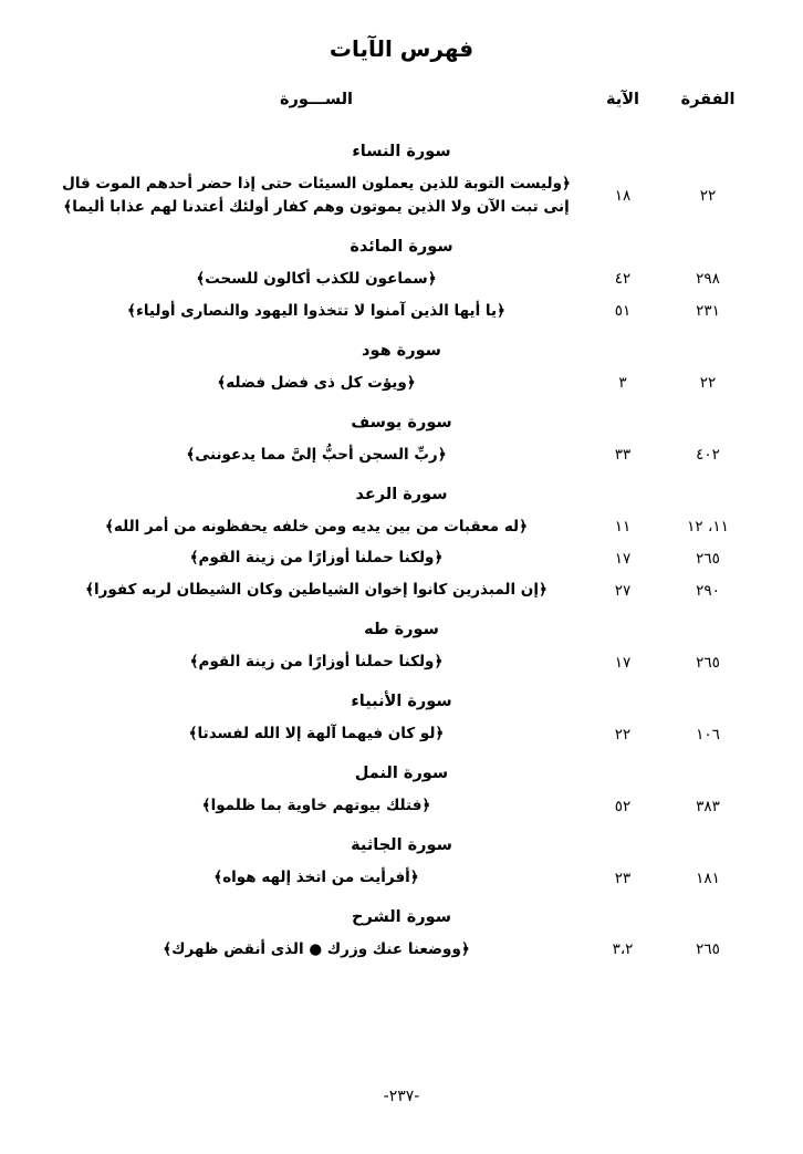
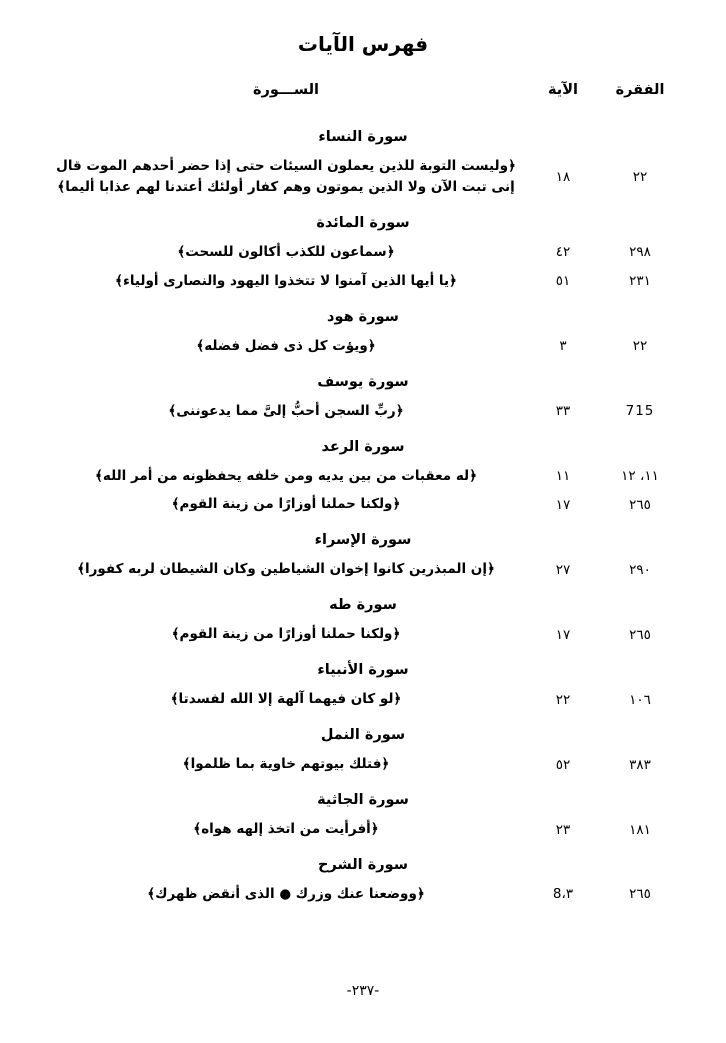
  فهرس الآيات
  الفقرة	الآية	الســـورة
  سورة النساء
  ٢٢	١٨	﴿وليست التوبة للذين يعملون السيئات حتى إذا حضر أحدهم الموت قال إنى تبت الآن ولا الذين يموتون وهم كفار أولئك أعتدنا لهم عذابا أليما﴾
  سورة المائدة
  ٢٩٨	٤٢	﴿سماعون للكذب أكالون للسحت﴾
  ٢٣١	٥١	﴿يا أيها الذين آمنوا لا تتخذوا اليهود والنصارى أولياء﴾
  سورة هود
  ٢٢	٣	﴿ويؤت كل ذى فضل فضله﴾
  سورة يوسف
- ٤٠٢	٣٣	﴿ربِّ السجن أحبُّ إلىَّ مما يدعوننى﴾
+ 715	٣٣	﴿ربِّ السجن أحبُّ إلىَّ مما يدعوننى﴾
  سورة الرعد
  ١١، ١٢	١١	﴿له معقبات من بين يديه ومن خلفه يحفظونه من أمر الله﴾
  ٢٦٥	١٧	﴿ولكنا حملنا أوزارًا من زينة القوم﴾
+ سورة الإسراء
  ٢٩٠	٢٧	﴿إن المبذرين كانوا إخوان الشياطين وكان الشيطان لربه كفورا﴾
  سورة طه
  ٢٦٥	١٧	﴿ولكنا حملنا أوزارًا من زينة القوم﴾
  سورة الأنبياء
  ١٠٦	٢٢	﴿لو كان فيهما آلهة إلا الله لفسدتا﴾
  سورة النمل
  ٣٨٣	٥٢	﴿فتلك بيوتهم خاوية بما ظلموا﴾
  سورة الجاثية
  ١٨١	٢٣	﴿أفرأيت من اتخذ إلهه هواه﴾
  سورة الشرح
- ٢٦٥	٣،٢	﴿ووضعنا عنك وزرك ● الذى أنقض ظهرك﴾
+ ٢٦٥	٣،8	﴿ووضعنا عنك وزرك ● الذى أنقض ظهرك﴾
  -٢٣٧-
